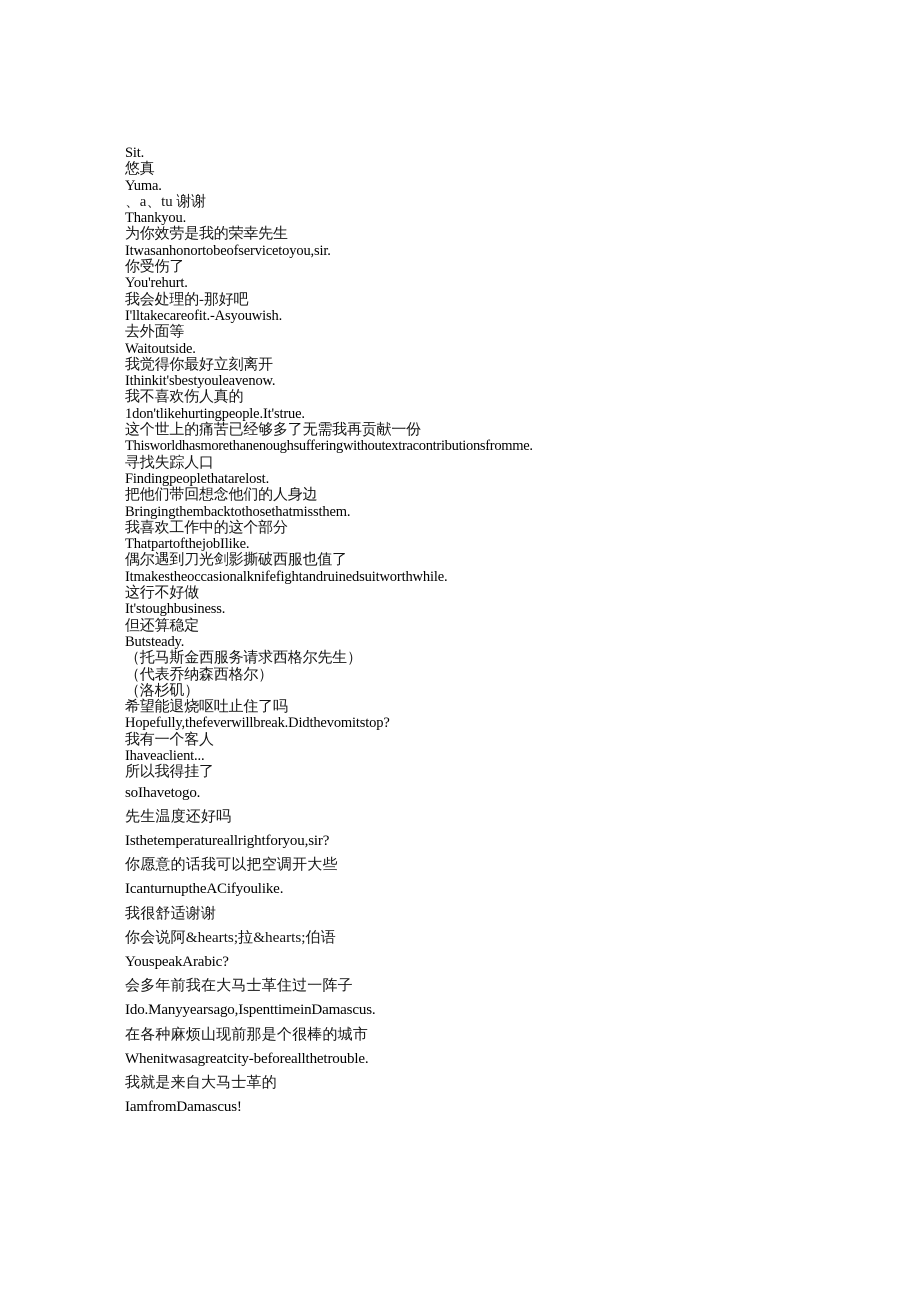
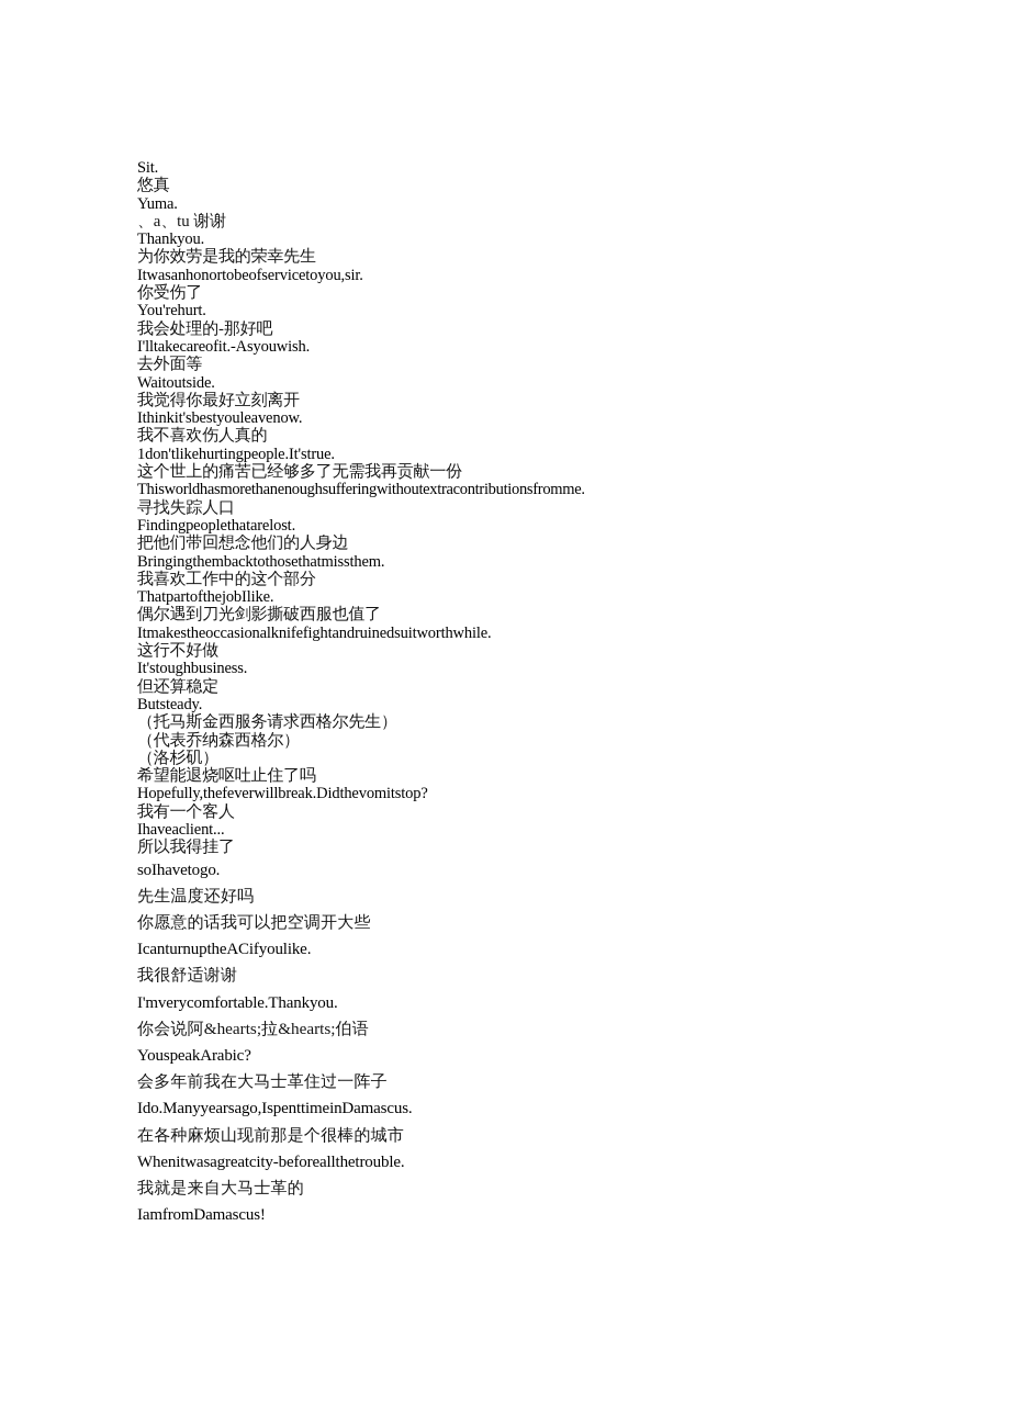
  Sit.
  悠真
  Yuma.
  、a、tu 谢谢
  Thankyou.
  为你效劳是我的荣幸先生
  Itwasanhonortobeofservicetoyou,sir.
  你受伤了
  You'rehurt.
  我会处理的-那好吧
  I'lltakecareofit.-Asyouwish.
  去外面等
  Waitoutside.
  我觉得你最好立刻离开
  Ithinkit'sbestyouleavenow.
  我不喜欢伤人真的
  1don'tlikehurtingpeople.It'strue.
  这个世上的痛苦已经够多了无需我再贡献一份
  Thisworldhasmorethanenoughsufferingwithoutextracontributionsfromme.
  寻找失踪人口
  Findingpeoplethatarelost.
  把他们带回想念他们的人身边
  Bringingthembacktothosethatmissthem.
  我喜欢工作中的这个部分
  ThatpartofthejobIlike.
  偶尔遇到刀光剑影撕破西服也值了
  Itmakestheoccasionalknifefightandruinedsuitworthwhile.
  这行不好做
  It'stoughbusiness.
  但还算稳定
  Butsteady.
  （托马斯金西服务请求西格尔先生）
  （代表乔纳森西格尔）
  （洛杉矶）
  希望能退烧呕吐止住了吗
  Hopefully,thefeverwillbreak.Didthevomitstop?
  我有一个客人
  Ihaveaclient...
  所以我得挂了
  soIhavetogo.
  先生温度还好吗
- Isthetemperatureallrightforyou,sir?
  你愿意的话我可以把空调开大些
  IcanturnuptheACifyoulike.
  我很舒适谢谢
+ I'mverycomfortable.Thankyou.
  你会说阿&hearts;拉&hearts;伯语
  YouspeakArabic?
  会多年前我在大马士革住过一阵子
  Ido.Manyyearsago,IspenttimeinDamascus.
  在各种麻烦山现前那是个很棒的城市
  Whenitwasagreatcity-beforeallthetrouble.
  我就是来自大马士革的
  IamfromDamascus!
